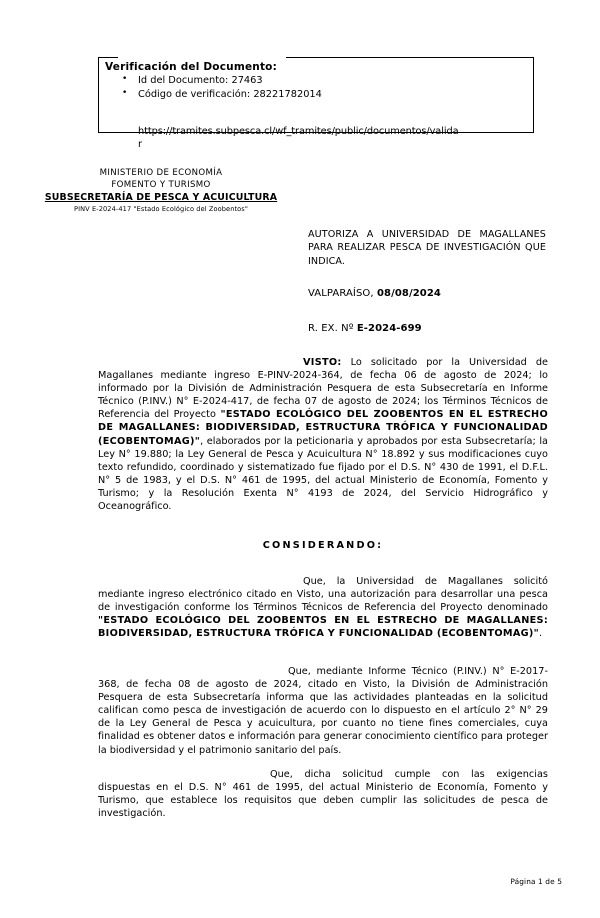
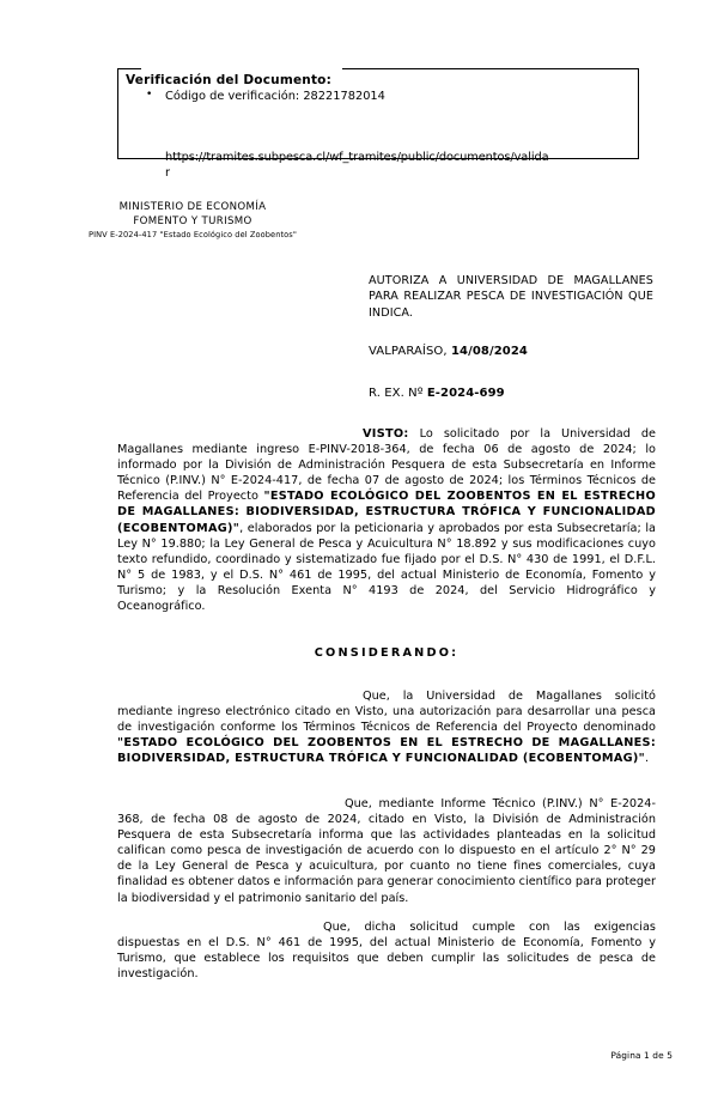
  Verificación del Documento:
- Id del Documento: 27463
  Código de verificación: 28221782014
  https://tramites.subpesca.cl/wf_tramites/public/documentos/valida
  r
  MINISTERIO DE ECONOMÍA
  FOMENTO Y TURISMO
- SUBSECRETARÍA DE PESCA Y ACUICULTURA
  PINV E-2024-417 "Estado Ecológico del Zoobentos"
  AUTORIZA A UNIVERSIDAD DE MAGALLANES PARA REALIZAR PESCA DE INVESTIGACIÓN QUE INDICA.
- VALPARAÍSO, 08/08/2024
+ VALPARAÍSO, 14/08/2024
  R. EX. Nº E-2024-699
- VISTO: Lo solicitado por la Universidad de Magallanes mediante ingreso E-PINV-2024-364, de fecha 06 de agosto de 2024; lo informado por la División de Administración Pesquera de esta Subsecretaría en Informe Técnico (P.INV.) N° E-2024-417, de fecha 07 de agosto de 2024; los Términos Técnicos de Referencia del Proyecto "ESTADO ECOLÓGICO DEL ZOOBENTOS EN EL ESTRECHO DE MAGALLANES: BIODIVERSIDAD, ESTRUCTURA TRÓFICA Y FUNCIONALIDAD (ECOBENTOMAG)", elaborados por la peticionaria y aprobados por esta Subsecretaría; la Ley N° 19.880; la Ley General de Pesca y Acuicultura N° 18.892 y sus modificaciones cuyo texto refundido, coordinado y sistematizado fue fijado por el D.S. N° 430 de 1991, el D.F.L. N° 5 de 1983, y el D.S. N° 461 de 1995, del actual Ministerio de Economía, Fomento y Turismo; y la Resolución Exenta N° 4193 de 2024, del Servicio Hidrográfico y Oceanográfico.
+ VISTO: Lo solicitado por la Universidad de Magallanes mediante ingreso E-PINV-2018-364, de fecha 06 de agosto de 2024; lo informado por la División de Administración Pesquera de esta Subsecretaría en Informe Técnico (P.INV.) N° E-2024-417, de fecha 07 de agosto de 2024; los Términos Técnicos de Referencia del Proyecto "ESTADO ECOLÓGICO DEL ZOOBENTOS EN EL ESTRECHO DE MAGALLANES: BIODIVERSIDAD, ESTRUCTURA TRÓFICA Y FUNCIONALIDAD (ECOBENTOMAG)", elaborados por la peticionaria y aprobados por esta Subsecretaría; la Ley N° 19.880; la Ley General de Pesca y Acuicultura N° 18.892 y sus modificaciones cuyo texto refundido, coordinado y sistematizado fue fijado por el D.S. N° 430 de 1991, el D.F.L. N° 5 de 1983, y el D.S. N° 461 de 1995, del actual Ministerio de Economía, Fomento y Turismo; y la Resolución Exenta N° 4193 de 2024, del Servicio Hidrográfico y Oceanográfico.
  CONSIDERANDO:
  Que, la Universidad de Magallanes solicitó mediante ingreso electrónico citado en Visto, una autorización para desarrollar una pesca de investigación conforme los Términos Técnicos de Referencia del Proyecto denominado "ESTADO ECOLÓGICO DEL ZOOBENTOS EN EL ESTRECHO DE MAGALLANES: BIODIVERSIDAD, ESTRUCTURA TRÓFICA Y FUNCIONALIDAD (ECOBENTOMAG)".
- Que, mediante Informe Técnico (P.INV.) N° E-2017-368, de fecha 08 de agosto de 2024, citado en Visto, la División de Administración Pesquera de esta Subsecretaría informa que las actividades planteadas en la solicitud califican como pesca de investigación de acuerdo con lo dispuesto en el artículo 2° N° 29 de la Ley General de Pesca y acuicultura, por cuanto no tiene fines comerciales, cuya finalidad es obtener datos e información para generar conocimiento científico para proteger la biodiversidad y el patrimonio sanitario del país.
+ Que, mediante Informe Técnico (P.INV.) N° E-2024-368, de fecha 08 de agosto de 2024, citado en Visto, la División de Administración Pesquera de esta Subsecretaría informa que las actividades planteadas en la solicitud califican como pesca de investigación de acuerdo con lo dispuesto en el artículo 2° N° 29 de la Ley General de Pesca y acuicultura, por cuanto no tiene fines comerciales, cuya finalidad es obtener datos e información para generar conocimiento científico para proteger la biodiversidad y el patrimonio sanitario del país.
  Que, dicha solicitud cumple con las exigencias dispuestas en el D.S. N° 461 de 1995, del actual Ministerio de Economía, Fomento y Turismo, que establece los requisitos que deben cumplir las solicitudes de pesca de investigación.
  Página 1 de 5
